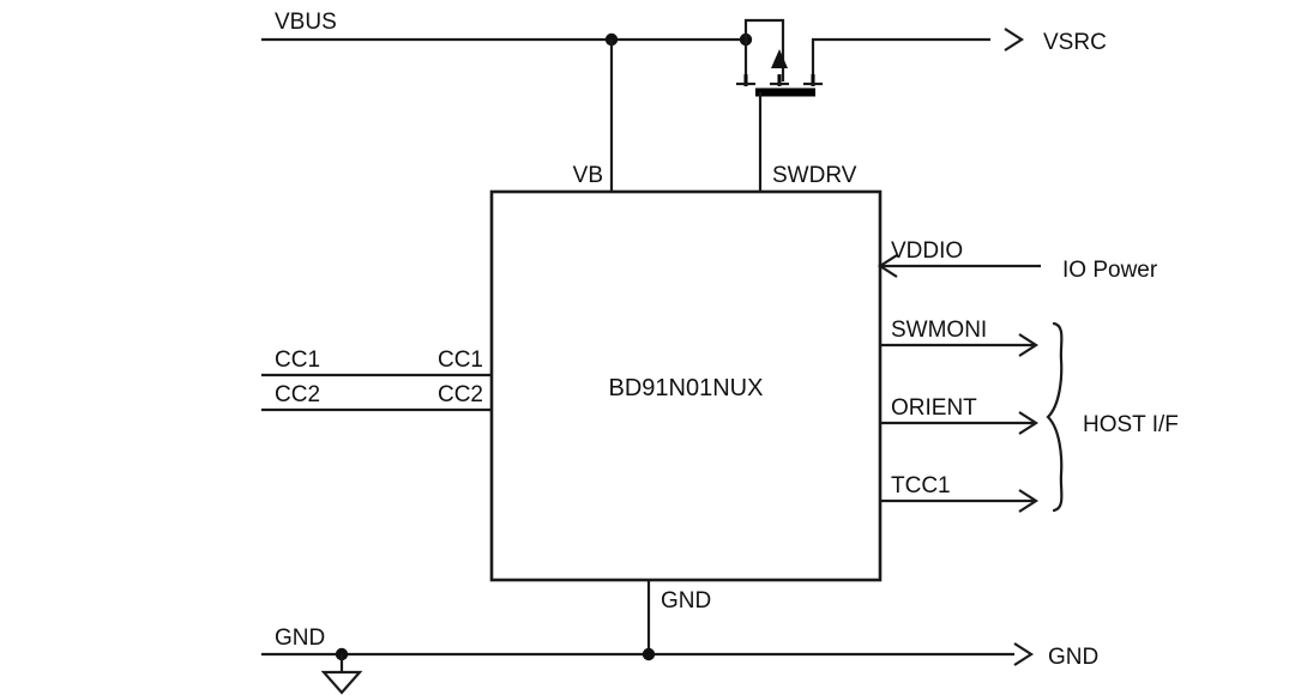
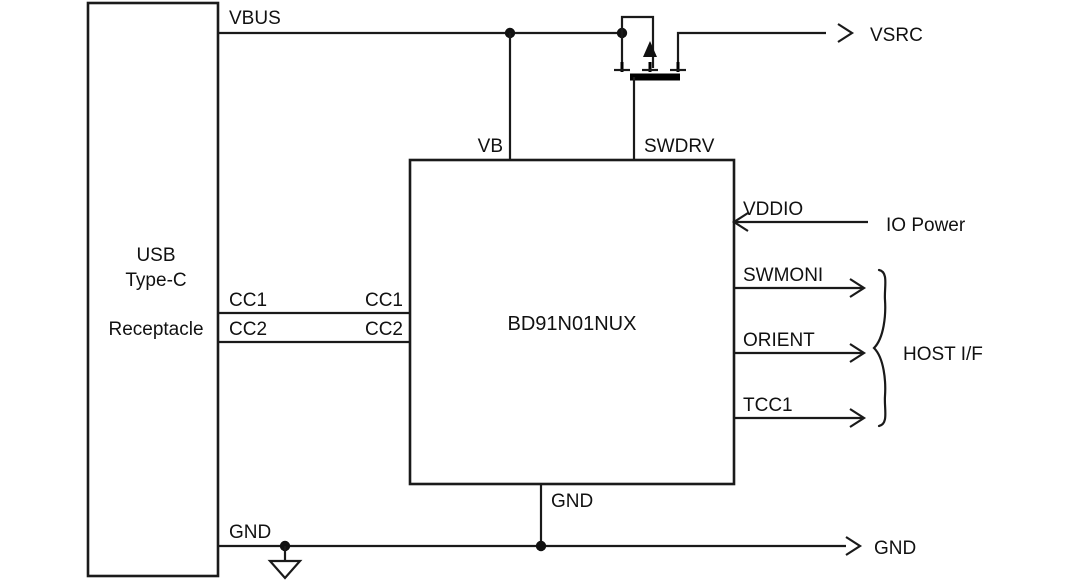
+ USB
+ Type-C
+ Receptacle
  BD91N01NUX
  VBUS
  VB
  SWDRV
  VSRC
  CC1
  CC1
  CC2
  CC2
  VDDIO
  IO Power
  SWMONI
  ORIENT
  TCC1
  HOST I/F
  GND
  GND
  GND
